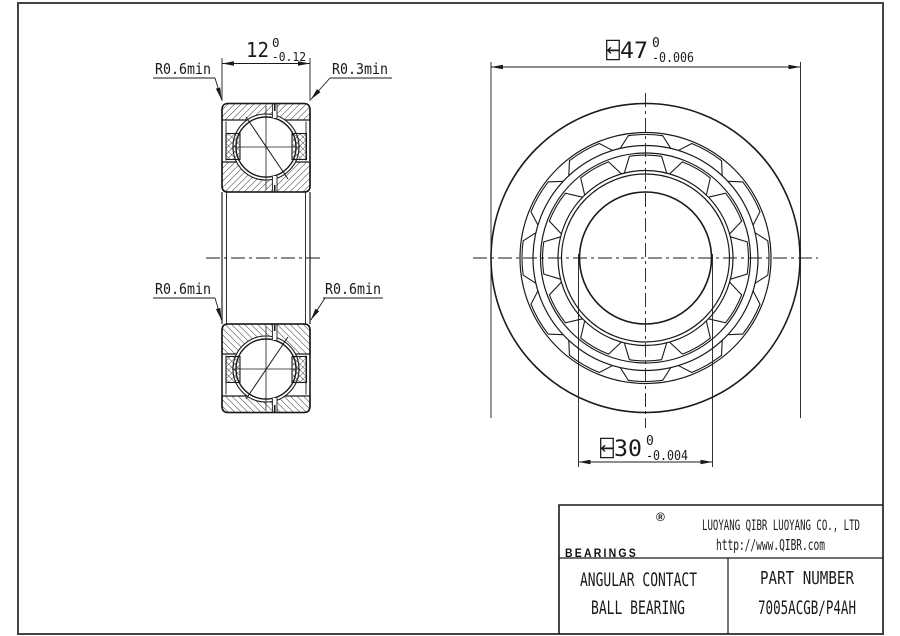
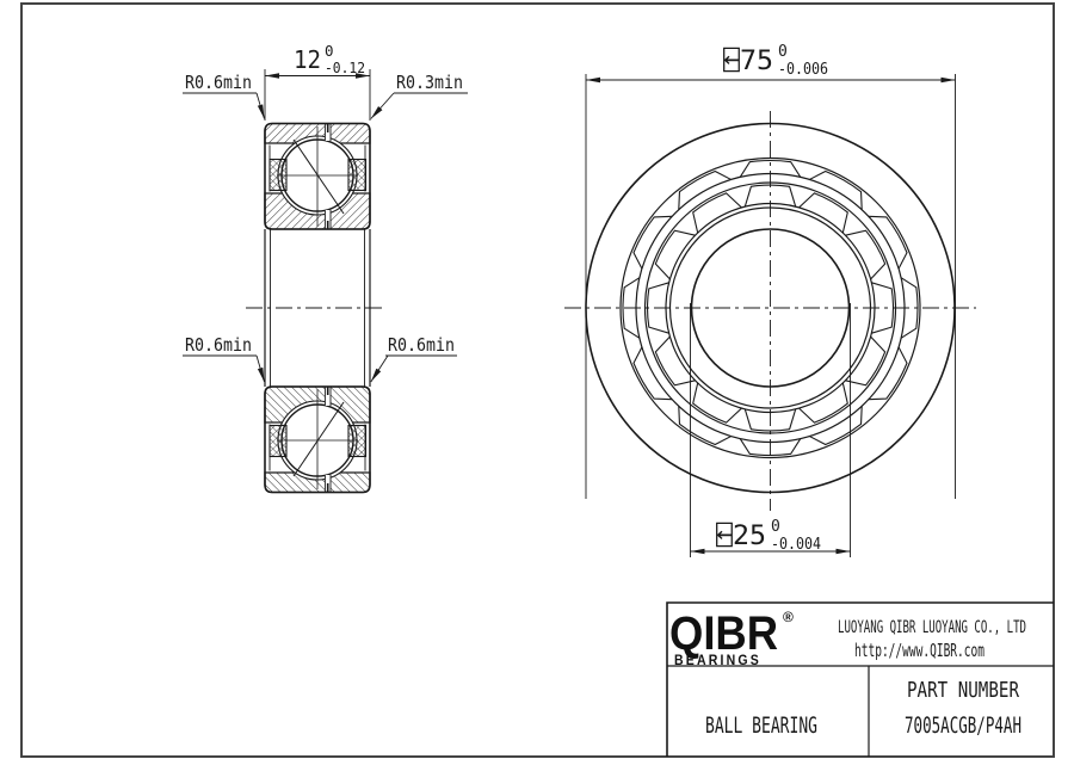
  12
  0
  -0.12
  R0.6min
  R0.3min
  R0.6min
  R0.6min
- ⍇47
+ ⍇75
  0
  -0.006
- ⍇30
+ ⍇25
  0
  -0.004
+ QIBR
  ®
  BEARINGS
  LUOYANG QIBR LUOYANG CO., LTD
  http://www.QIBR.com
- ANGULAR CONTACT
  BALL BEARING
  7005ACGB/P4AH
